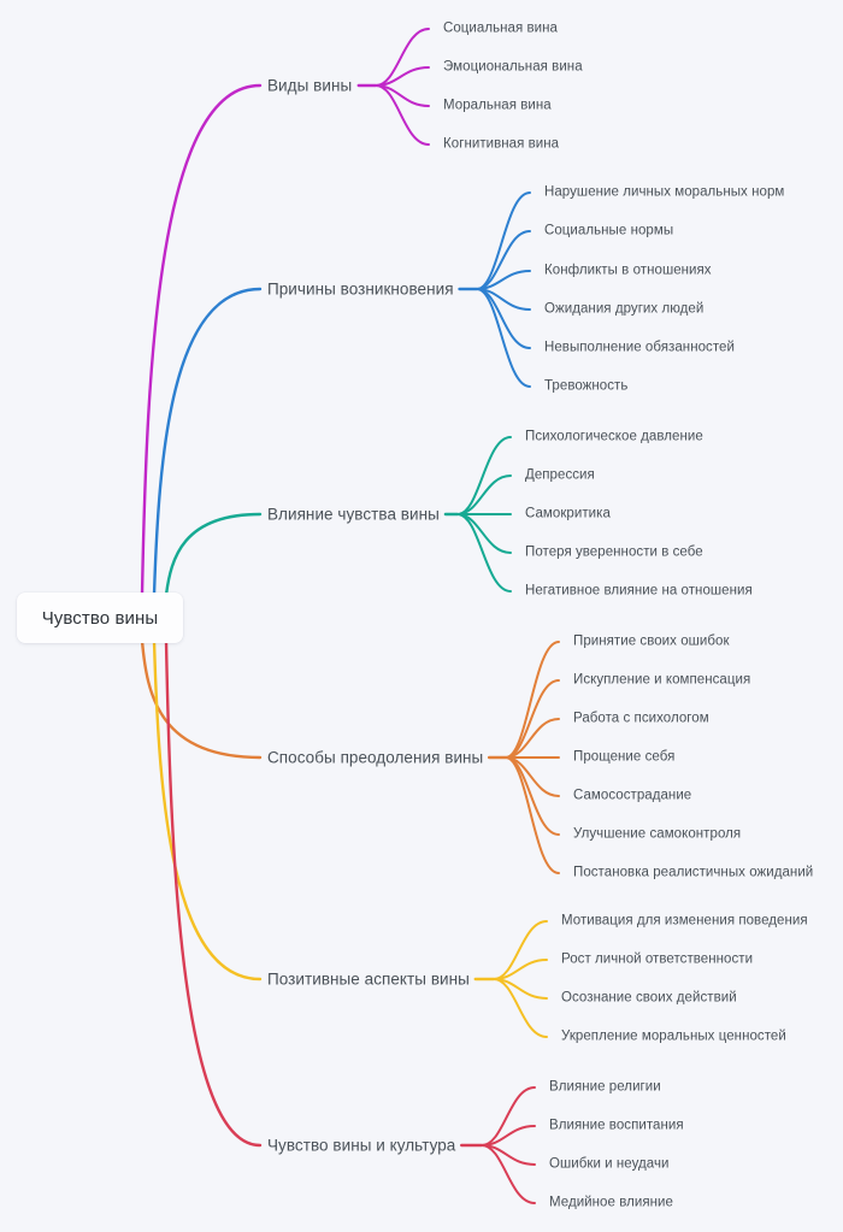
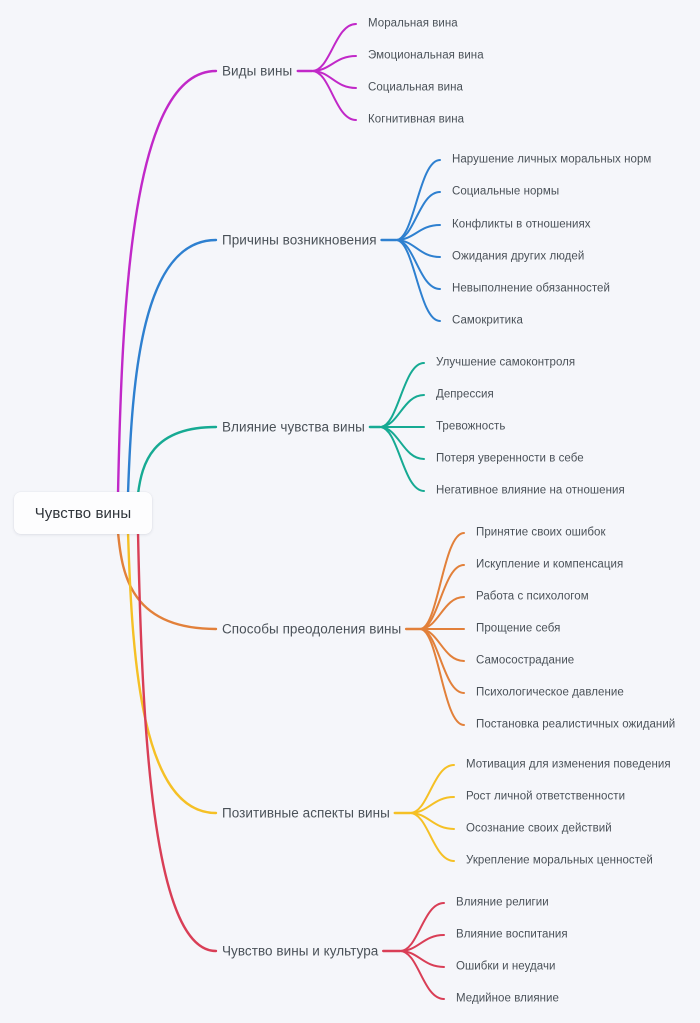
  Чувство вины
  Виды вины
- Социальная вина
+ Моральная вина
  Эмоциональная вина
- Моральная вина
+ Социальная вина
  Когнитивная вина
  Причины возникновения
  Нарушение личных моральных норм
  Социальные нормы
  Конфликты в отношениях
  Ожидания других людей
  Невыполнение обязанностей
- Тревожность
+ Самокритика
  Влияние чувства вины
- Психологическое давление
+ Улучшение самоконтроля
  Депрессия
- Самокритика
+ Тревожность
  Потеря уверенности в себе
  Негативное влияние на отношения
  Способы преодоления вины
  Принятие своих ошибок
  Искупление и компенсация
  Работа с психологом
  Прощение себя
  Самосострадание
- Улучшение самоконтроля
+ Психологическое давление
  Постановка реалистичных ожиданий
  Позитивные аспекты вины
  Мотивация для изменения поведения
  Рост личной ответственности
  Осознание своих действий
  Укрепление моральных ценностей
  Чувство вины и культура
  Влияние религии
  Влияние воспитания
  Ошибки и неудачи
  Медийное влияние
